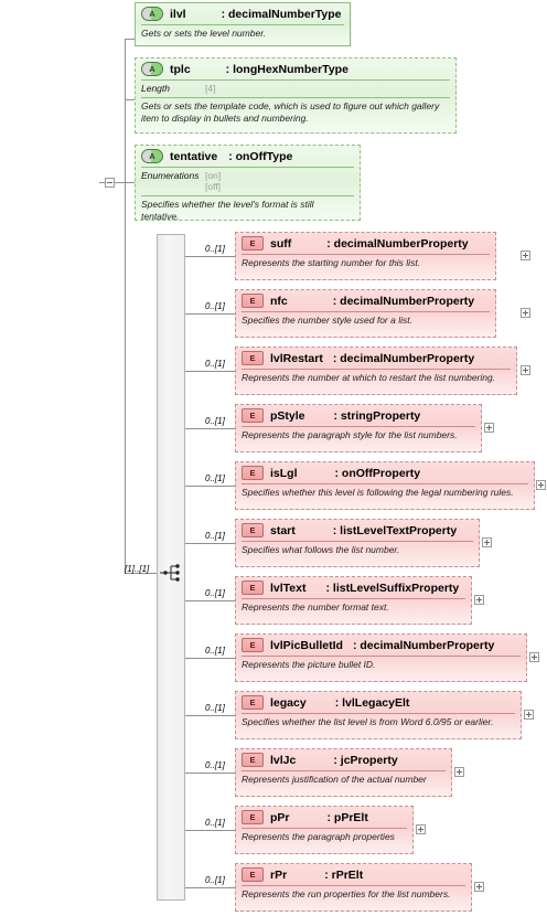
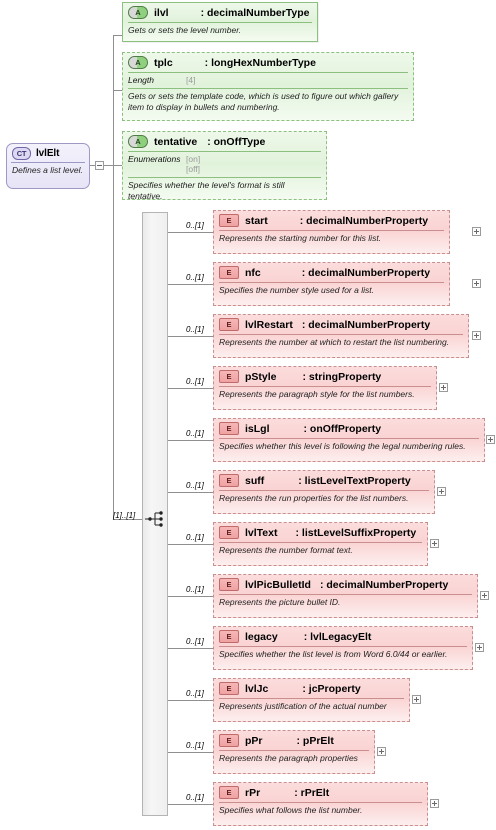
+ CT
+ lvlElt
+ Defines a list level.
  A
  ilvl
  : decimalNumberType
  Gets or sets the level number.
  A
  tplc
  : longHexNumberType
  Length
  [4]
  Gets or sets the template code, which is used to figure out which gallery item to display in bullets and numbering.
  A
  tentative
  : onOffType
  Enumerations
  [on]
  [off]
  Specifies whether the level's format is still tentative.
  [1]..[1]
  0..[1]
  E
- suff
+ start
  : decimalNumberProperty
  Represents the starting number for this list.
  0..[1]
  E
  nfc
  : decimalNumberProperty
  Specifies the number style used for a list.
  0..[1]
  E
  lvlRestart
  : decimalNumberProperty
  Represents the number at which to restart the list numbering.
  0..[1]
  E
  pStyle
  : stringProperty
  Represents the paragraph style for the list numbers.
  0..[1]
  E
  isLgl
  : onOffProperty
  Specifies whether this level is following the legal numbering rules.
  0..[1]
  E
- start
+ suff
  : listLevelTextProperty
- Specifies what follows the list number.
+ Represents the run properties for the list numbers.
  0..[1]
  E
  lvlText
  : listLevelSuffixProperty
  Represents the number format text.
  0..[1]
  E
  lvlPicBulletId
  : decimalNumberProperty
  Represents the picture bullet ID.
  0..[1]
  E
  legacy
  : lvlLegacyElt
- Specifies whether the list level is from Word 6.0/95 or earlier.
+ Specifies whether the list level is from Word 6.0/44 or earlier.
  0..[1]
  E
  lvlJc
  : jcProperty
  Represents justification of the actual number
  0..[1]
  E
  pPr
  : pPrElt
  Represents the paragraph properties
  0..[1]
  E
  rPr
  : rPrElt
- Represents the run properties for the list numbers.
+ Specifies what follows the list number.
